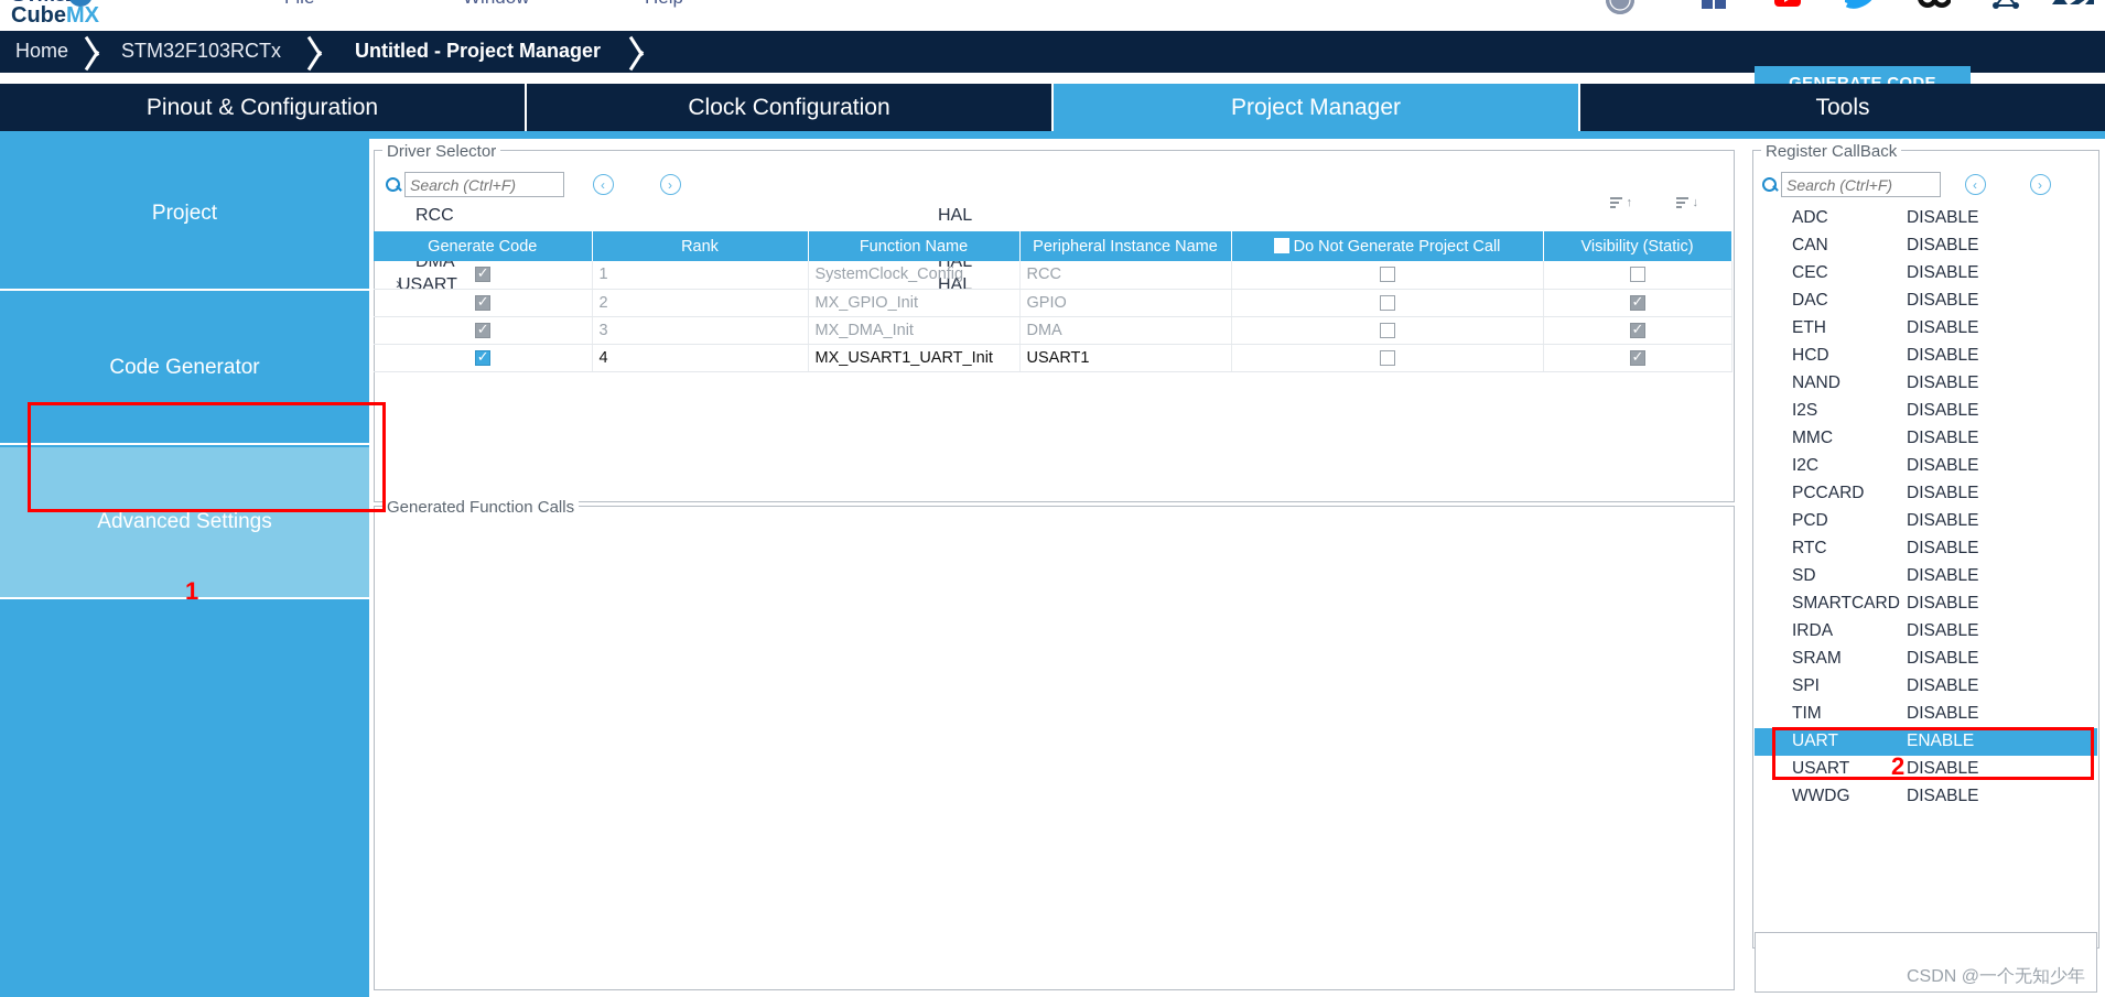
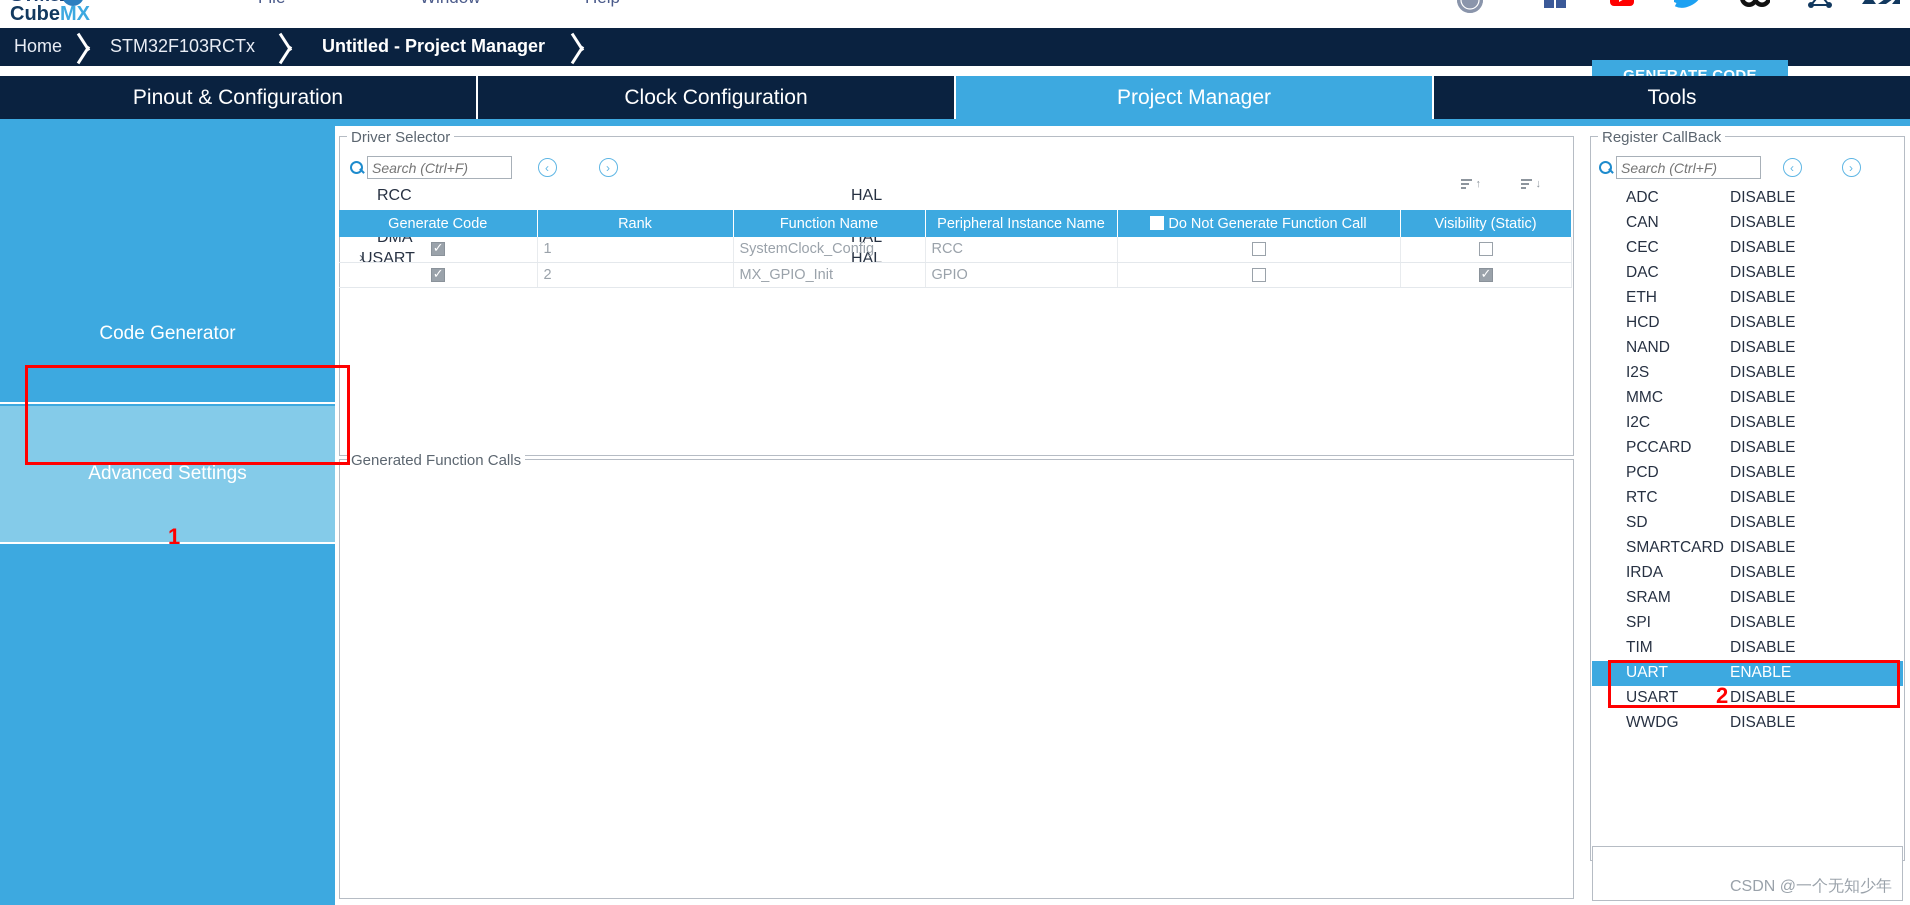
  CubeMX
  Home
  STM32F103RCTx
  Untitled - Project Manager
  GENERATE CODE
  Pinout & Configuration
  Clock Configuration
  Project Manager
  Tools
- Project
  Code Generator
  Advanced Settings
  Driver Selector
  Search (Ctrl+F)
  ‹
  ›
  RCC
  HAL
  DMA
  HAL
  ›
  USART
  HAL
  Generated Function Calls
  ↑
  ↓
- Generate Code	Rank	Function Name	Peripheral Instance Name	Do Not Generate Project Call	Visibility (Static)
+ Generate Code	Rank	Function Name	Peripheral Instance Name	Do Not Generate Function Call	Visibility (Static)
  	1	SystemClock_Config	RCC
  	2	MX_GPIO_Init	GPIO
- 	3	MX_DMA_Init	DMA
- 	4	MX_USART1_UART_Init	USART1
  Register CallBack
  Search (Ctrl+F)
  ‹
  ›
  ADC
  DISABLE
  CAN
  DISABLE
  CEC
  DISABLE
  DAC
  DISABLE
  ETH
  DISABLE
  HCD
  DISABLE
  NAND
  DISABLE
  I2S
  DISABLE
  MMC
  DISABLE
  I2C
  DISABLE
  PCCARD
  DISABLE
  PCD
  DISABLE
  RTC
  DISABLE
  SD
  DISABLE
  SMARTCARD
  DISABLE
  IRDA
  DISABLE
  SRAM
  DISABLE
  SPI
  DISABLE
  TIM
  DISABLE
  UART
  ENABLE
  USART
  DISABLE
  WWDG
  DISABLE
  1
  2
  CSDN @一个无知少年
